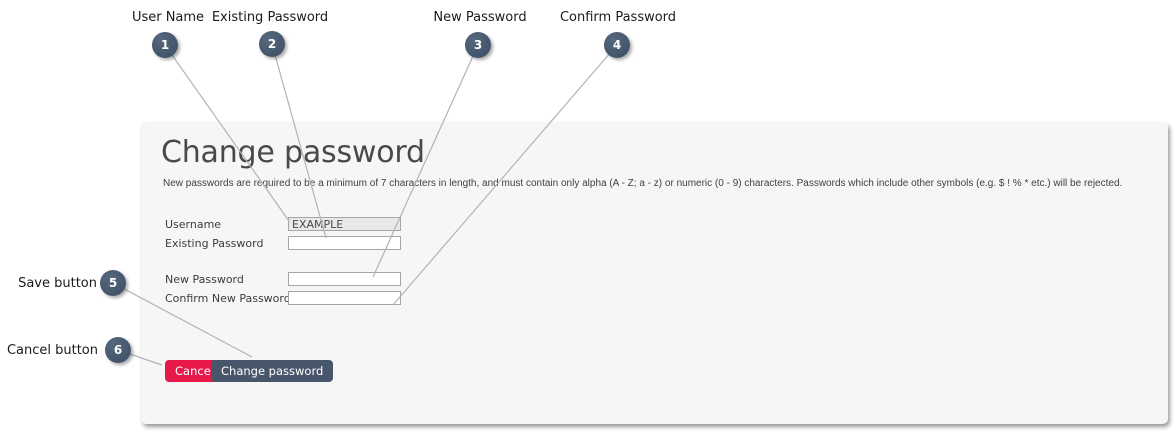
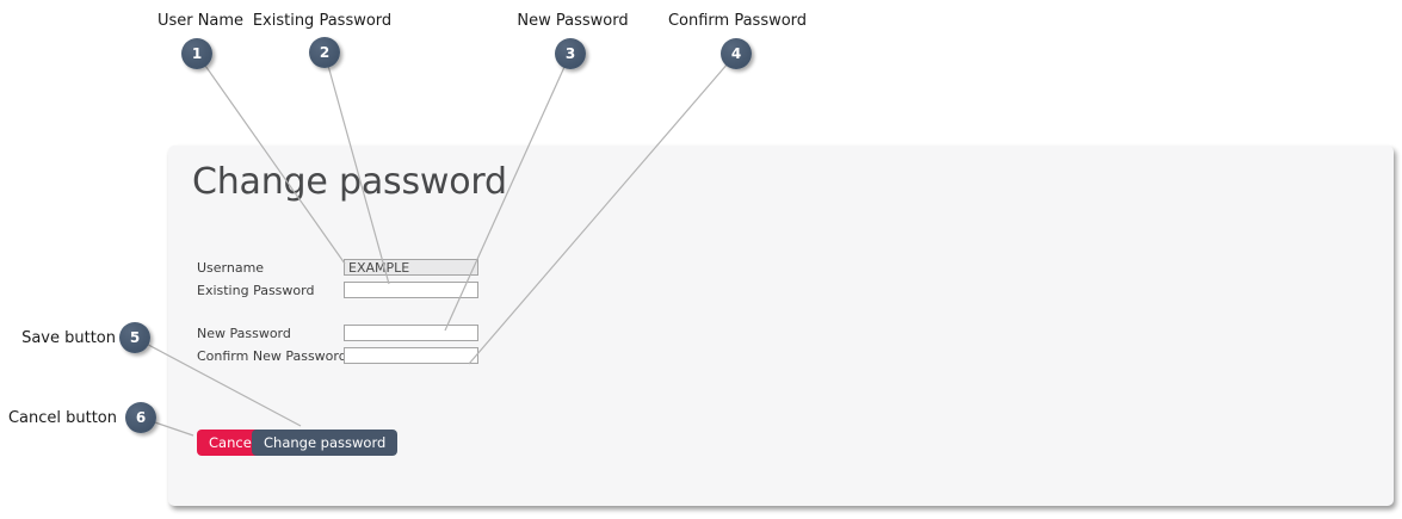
  User Name
  Existing Password
  New Password
  Confirm Password
  Save button
  Cancel button
  1
  2
  3
  4
  5
  6
  Change password
- New passwords are required to be a minimum of 7 characters in length, and must contain only alpha (A - Z; a - z) or numeric (0 - 9) characters. Passwords which include other symbols (e.g. $ ! % * etc.) will be rejected.
  Username
  EXAMPLE
  Existing Password
  New Password
  Confirm New Passwor
  Cance
  Change password
